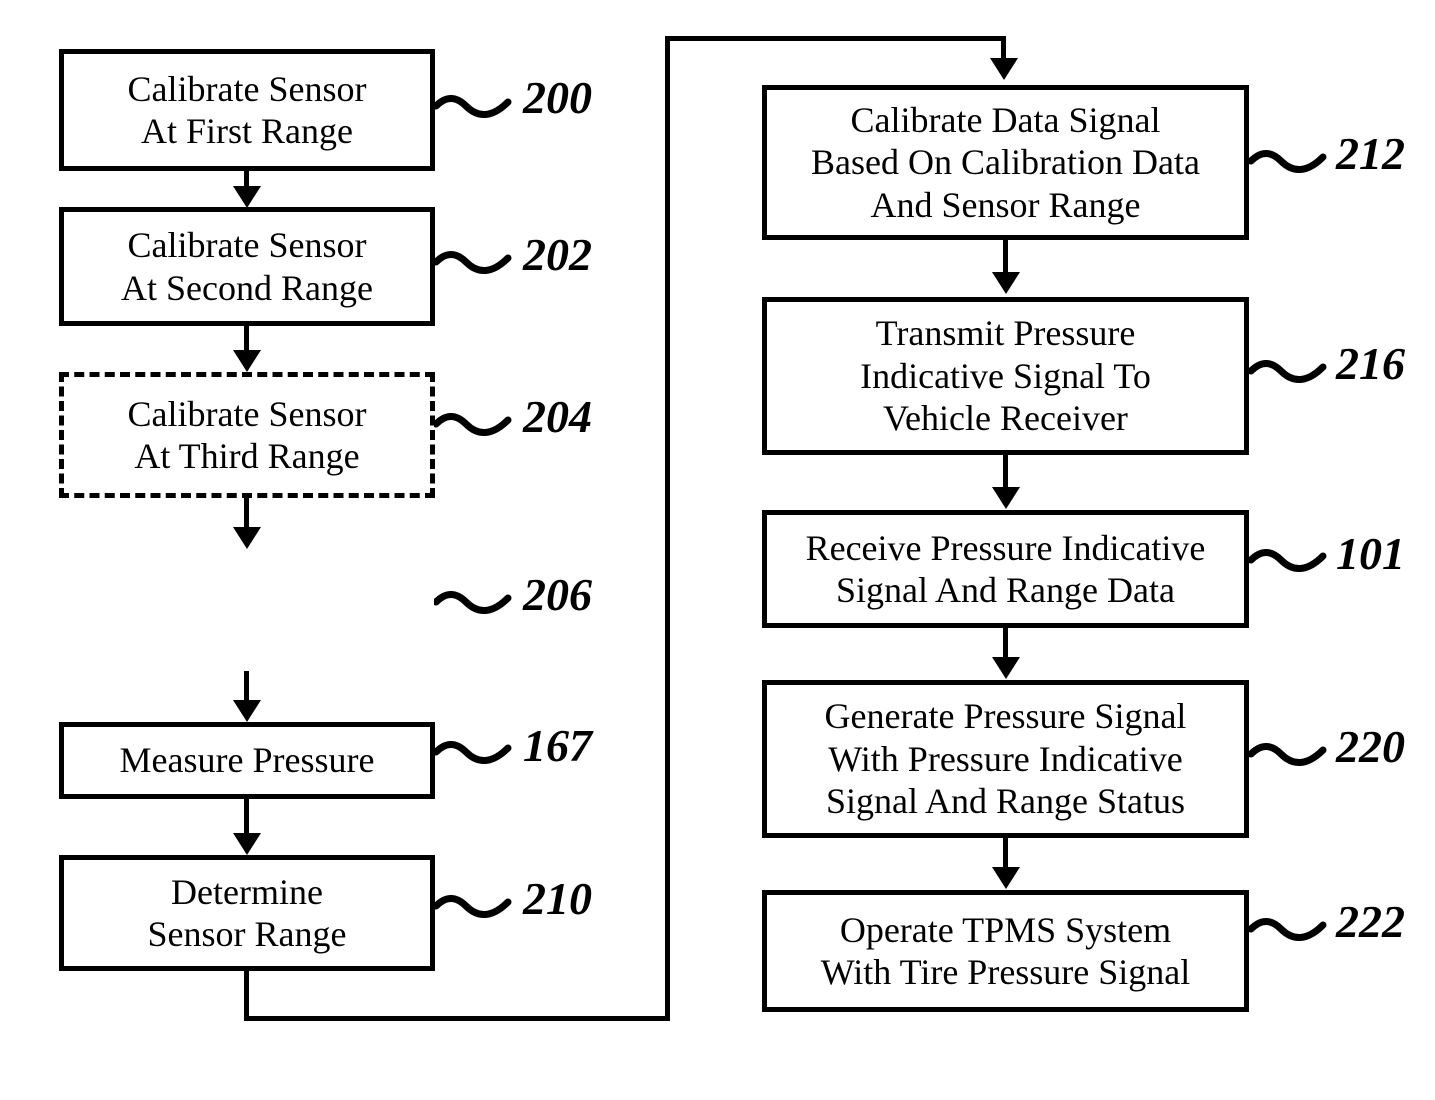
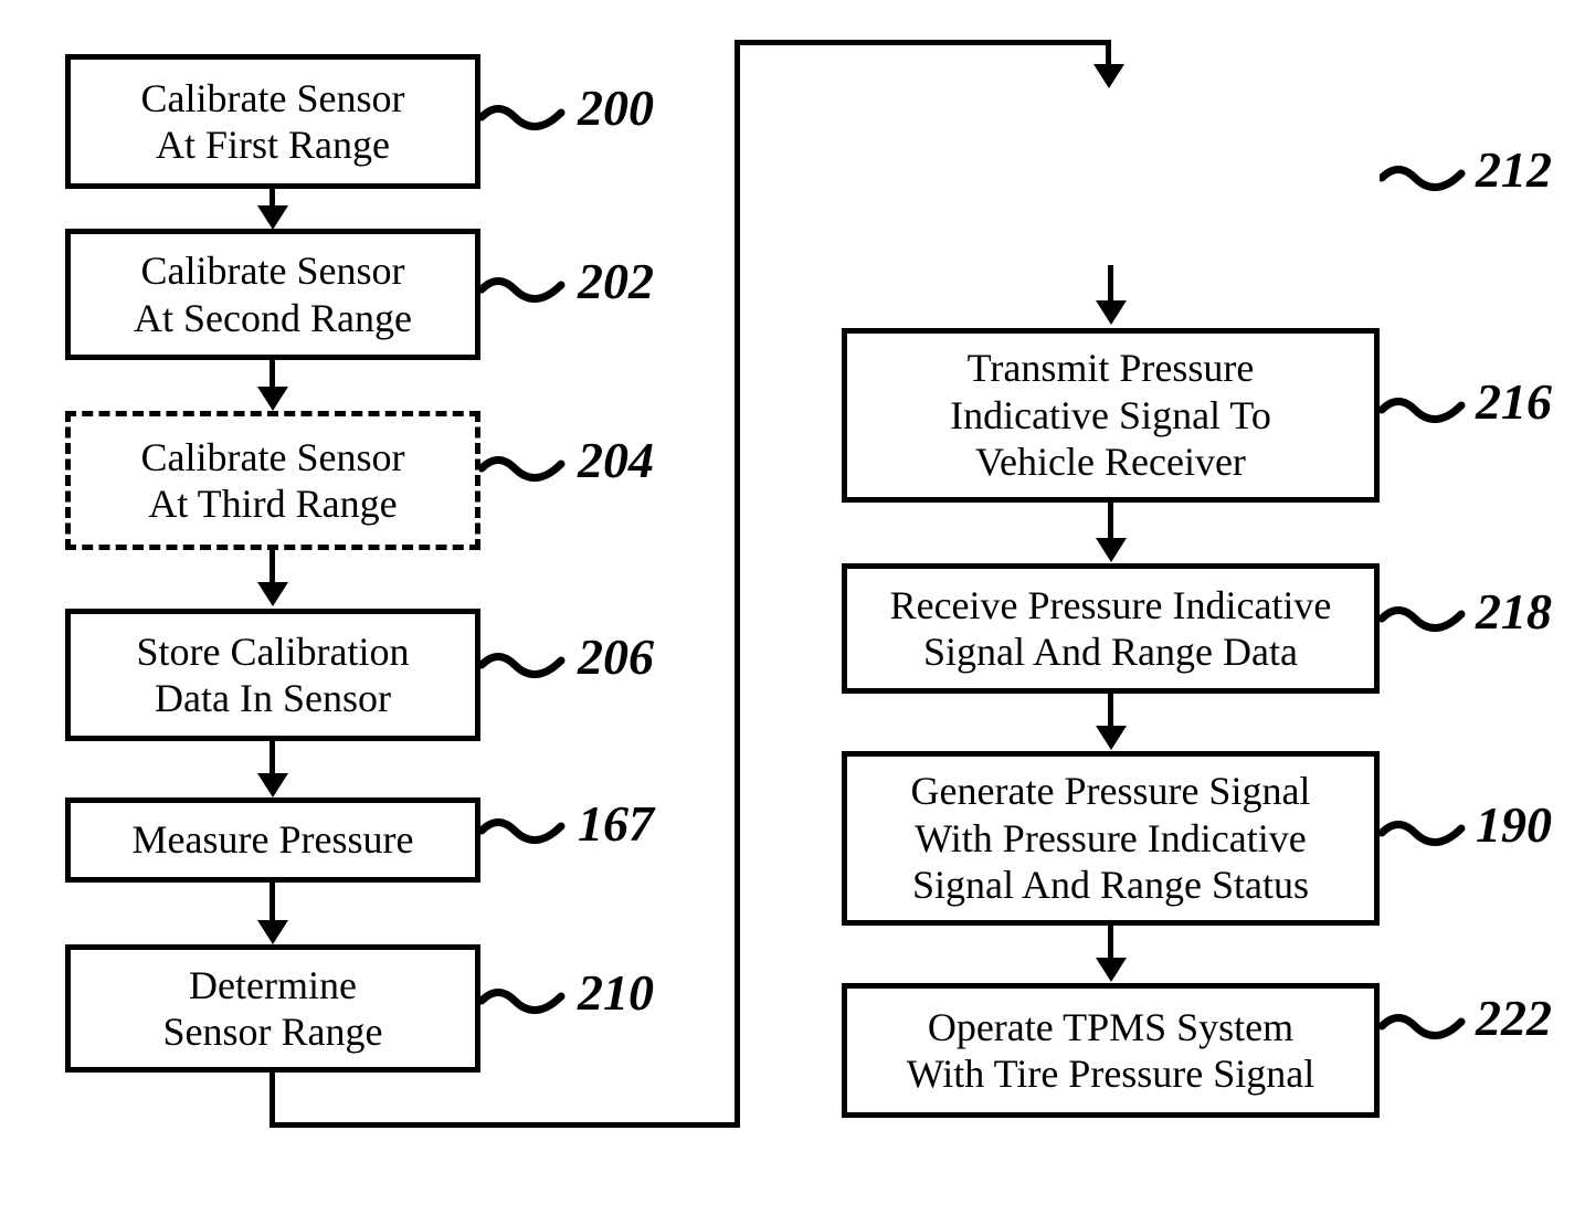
  Calibrate Sensor
  At First Range
  Calibrate Sensor
  At Second Range
  Calibrate Sensor
  At Third Range
+ Store Calibration
+ Data In Sensor
  Measure Pressure
  Determine
  Sensor Range
- Calibrate Data Signal
- Based On Calibration Data
- And Sensor Range
  Transmit Pressure
  Indicative Signal To
  Vehicle Receiver
  Receive Pressure Indicative
  Signal And Range Data
  Generate Pressure Signal
  With Pressure Indicative
  Signal And Range Status
  Operate TPMS System
  With Tire Pressure Signal
  200
  202
  204
  206
  167
  210
  212
  216
- 101
+ 218
- 220
+ 190
  222
